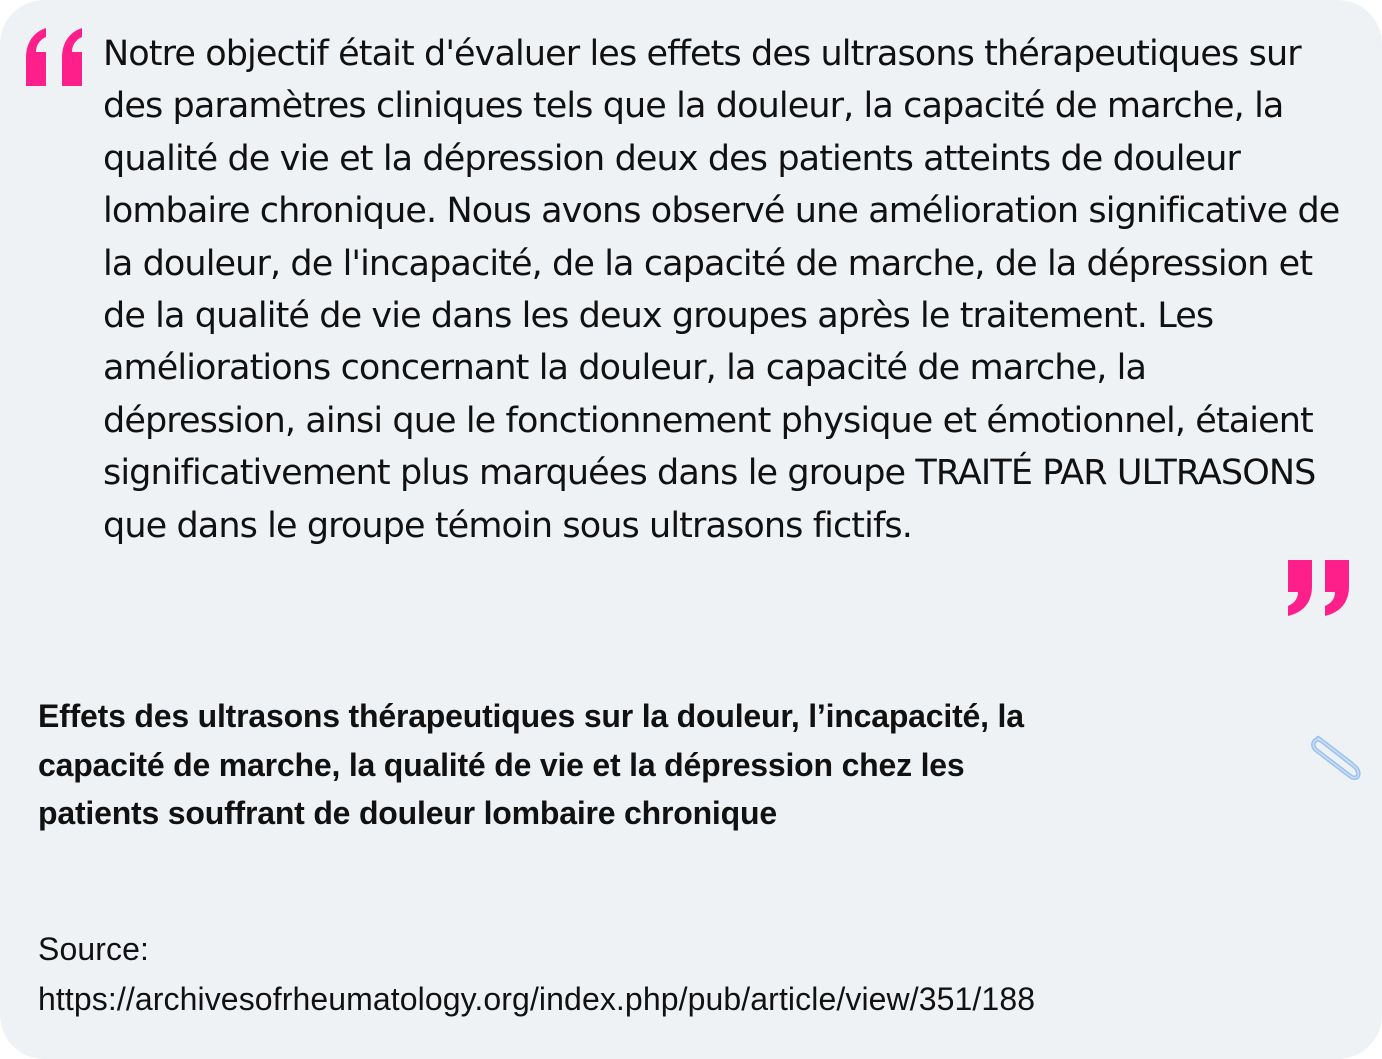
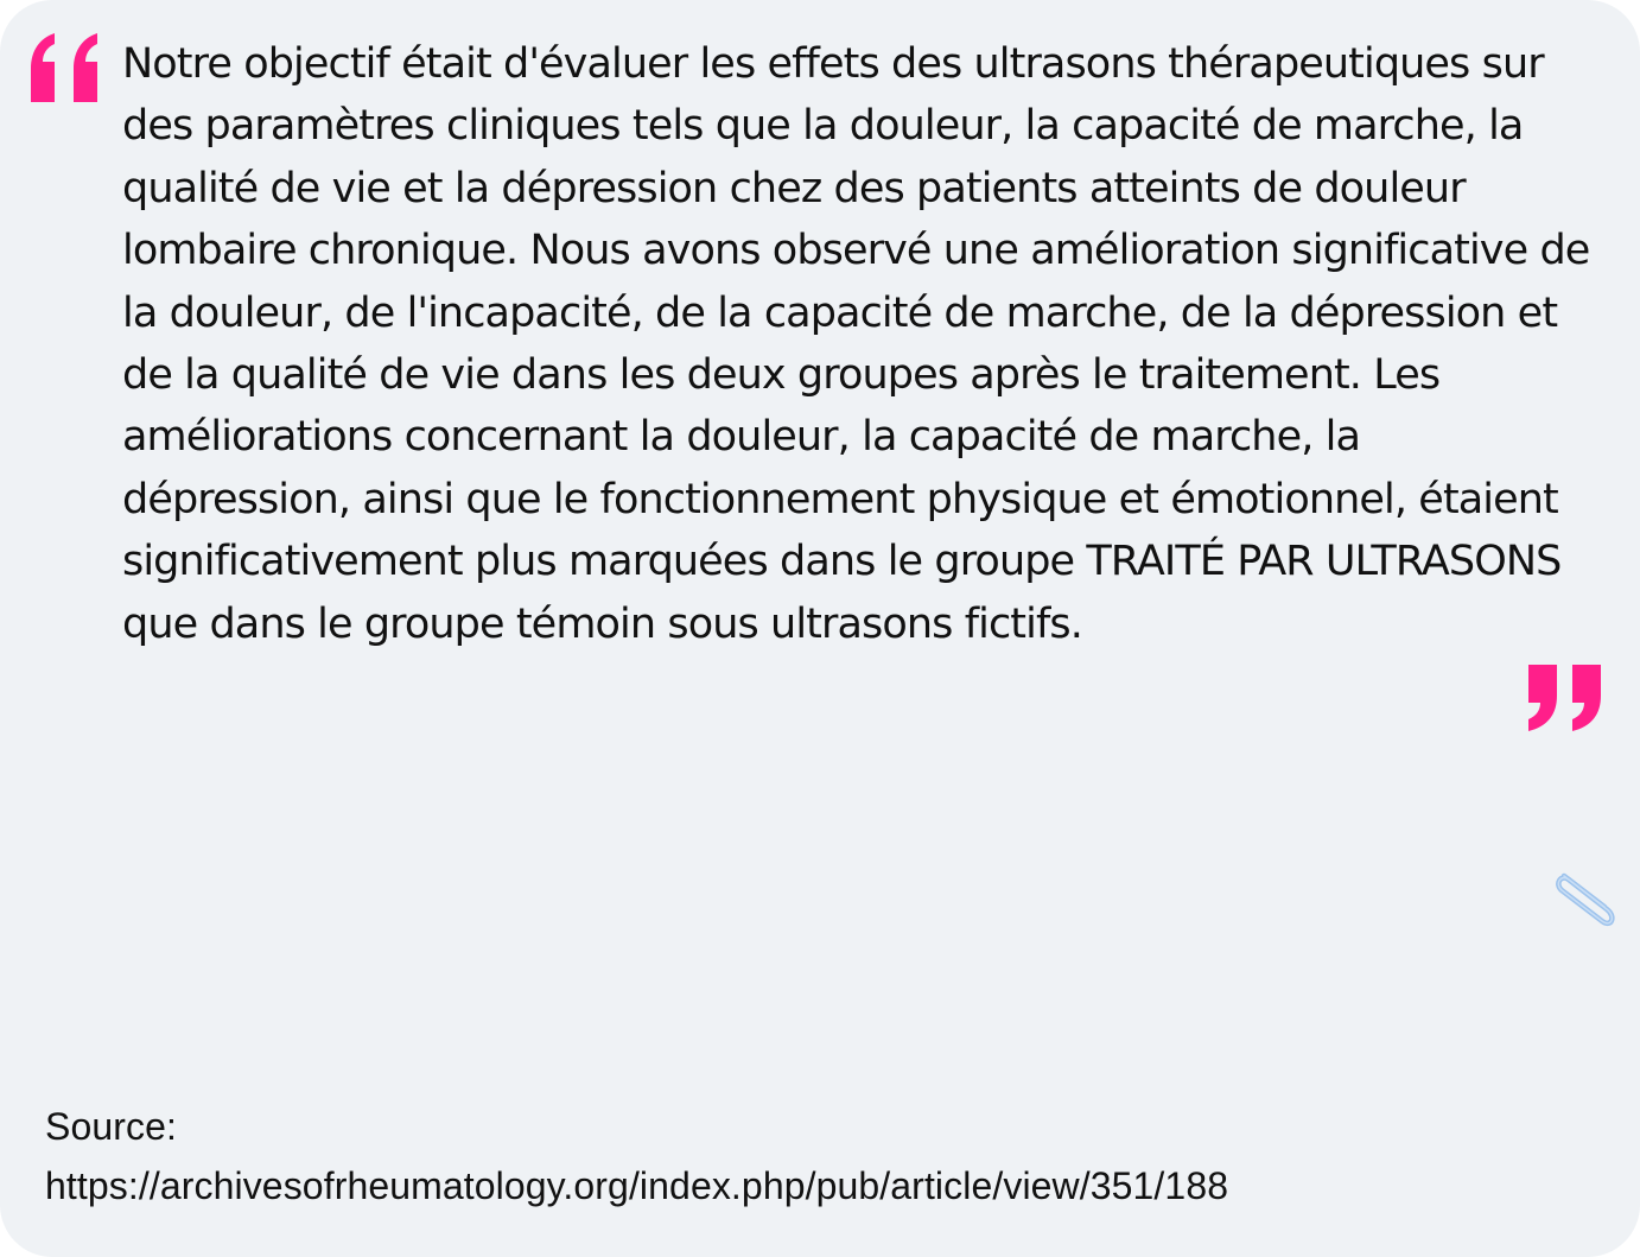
- Notre objectif était d'évaluer les effets des ultrasons thérapeutiques sur des paramètres cliniques tels que la douleur, la capacité de marche, la qualité de vie et la dépression deux des patients atteints de douleur lombaire chronique. Nous avons observé une amélioration significative de la douleur, de l'incapacité, de la capacité de marche, de la dépression et de la qualité de vie dans les deux groupes après le traitement. Les améliorations concernant la douleur, la capacité de marche, la dépression, ainsi que le fonctionnement physique et émotionnel, étaient significativement plus marquées dans le groupe TRAITÉ PAR ULTRASONS que dans le groupe témoin sous ultrasons fictifs.
+ Notre objectif était d'évaluer les effets des ultrasons thérapeutiques sur des paramètres cliniques tels que la douleur, la capacité de marche, la qualité de vie et la dépression chez des patients atteints de douleur lombaire chronique. Nous avons observé une amélioration significative de la douleur, de l'incapacité, de la capacité de marche, de la dépression et de la qualité de vie dans les deux groupes après le traitement. Les améliorations concernant la douleur, la capacité de marche, la dépression, ainsi que le fonctionnement physique et émotionnel, étaient significativement plus marquées dans le groupe TRAITÉ PAR ULTRASONS que dans le groupe témoin sous ultrasons fictifs.
- Effets des ultrasons thérapeutiques sur la douleur, l’incapacité, la capacité de marche, la qualité de vie et la dépression chez les patients souffrant de douleur lombaire chronique
  Source: https://archivesofrheumatology.org/index.php/pub/article/view/351/188
